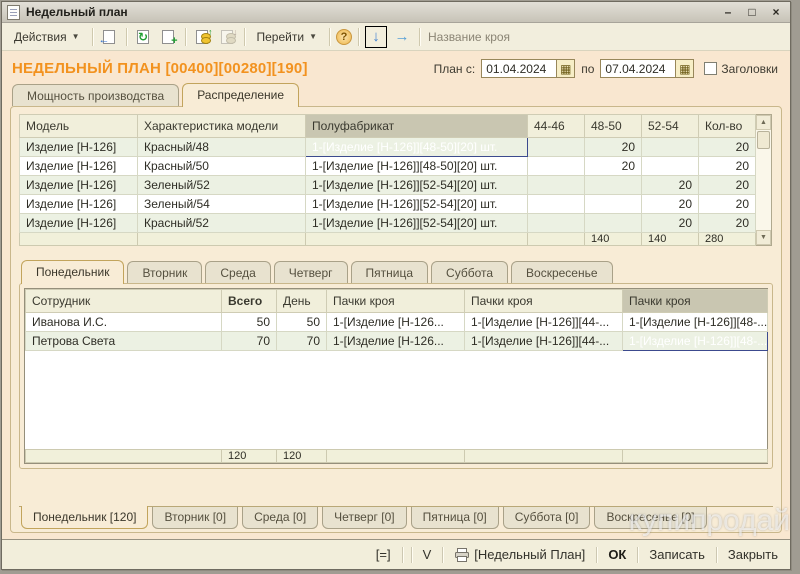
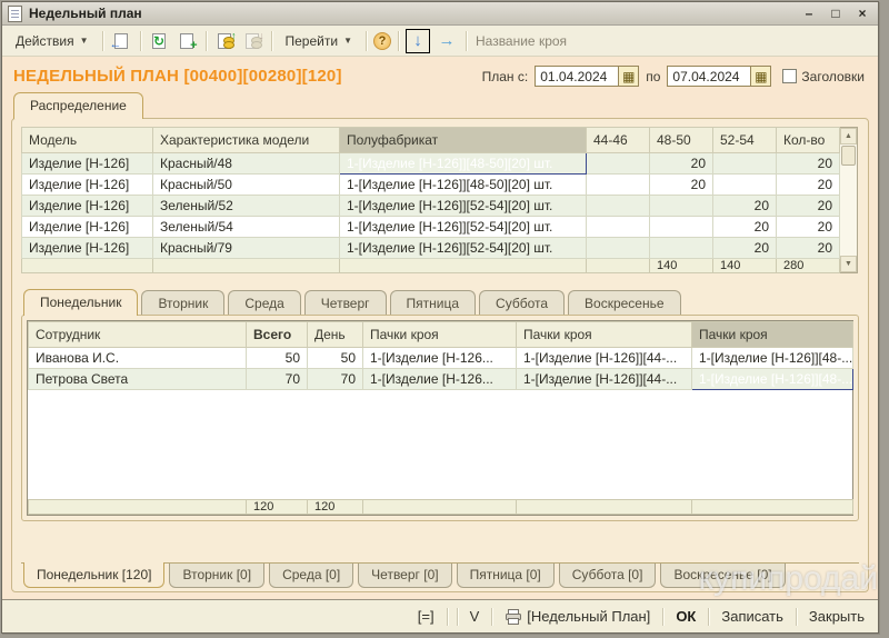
  Недельный план
  –
  □
  ×
  Действия
  ▼
  ←
  ↻
  +
  ↑
  ↓
  Перейти
  ▼
  ?
  ↓
  →
  Название кроя
- НЕДЕЛЬНЫЙ ПЛАН [00400][00280][190]
+ НЕДЕЛЬНЫЙ ПЛАН [00400][00280][120]
  План с:
  01.04.2024
  ▦
  по
  07.04.2024
  ▦
  Заголовки
- Мощность производства
  Распределение
  Модель	Характеристика модели	Полуфабрикат	44-46	48-50	52-54	Кол-во
  Изделие [Н-126]	Красный/48	1-[Изделие [Н-126]][48-50][20] шт.		20		20
  Изделие [Н-126]	Красный/50	1-[Изделие [Н-126]][48-50][20] шт.		20		20
  Изделие [Н-126]	Зеленый/52	1-[Изделие [Н-126]][52-54][20] шт.			20	20
  Изделие [Н-126]	Зеленый/54	1-[Изделие [Н-126]][52-54][20] шт.			20	20
- Изделие [Н-126]	Красный/52	1-[Изделие [Н-126]][52-54][20] шт.			20	20
+ Изделие [Н-126]	Красный/79	1-[Изделие [Н-126]][52-54][20] шт.			20	20
  				140	140	280
  Понедельник
  Вторник
  Среда
  Четверг
  Пятница
  Суббота
  Воскресенье
  Сотрудник	Всего	День	Пачки кроя	Пачки кроя	Пачки кроя
  Иванова И.С.	50	50	1-[Изделие [Н-126...	1-[Изделие [Н-126]][44-...	1-[Изделие [Н-126]][48-...
  Петрова Света	70	70	1-[Изделие [Н-126...	1-[Изделие [Н-126]][44-...	1-[Изделие [Н-126]][48-...
  	120	120
  Понедельник [120]
  Вторник [0]
  Среда [0]
  Четверг [0]
  Пятница [0]
  Суббота [0]
  Воскресенье [0]
  [=]
  V
  [Недельный План]
  ОК
  Записать
  Закрыть
  купипродай
